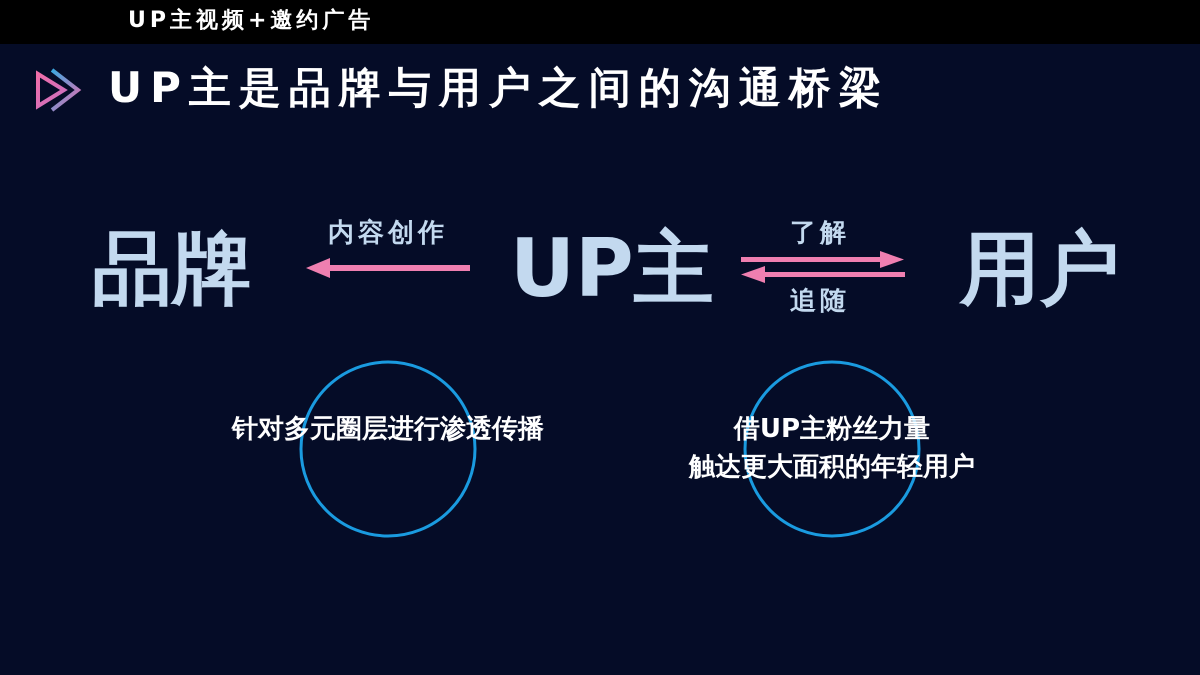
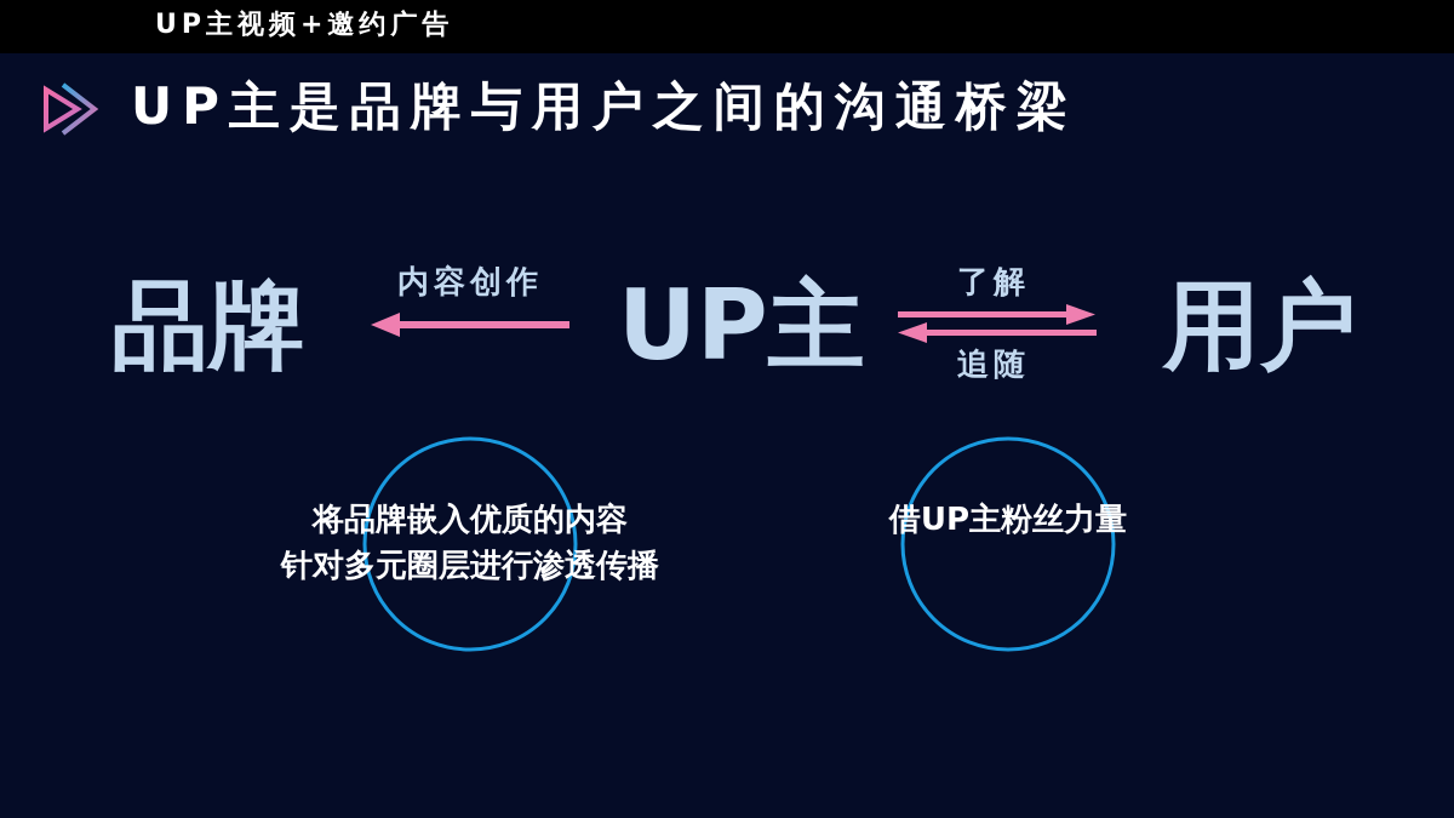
  UP主视频+邀约广告
  UP主是品牌与用户之间的沟通桥梁
  品牌
  UP主
  用户
  内容创作
  了解
  追随
+ 将品牌嵌入优质的内容
  针对多元圈层进行渗透传播
  借UP主粉丝力量
- 触达更大面积的年轻用户
